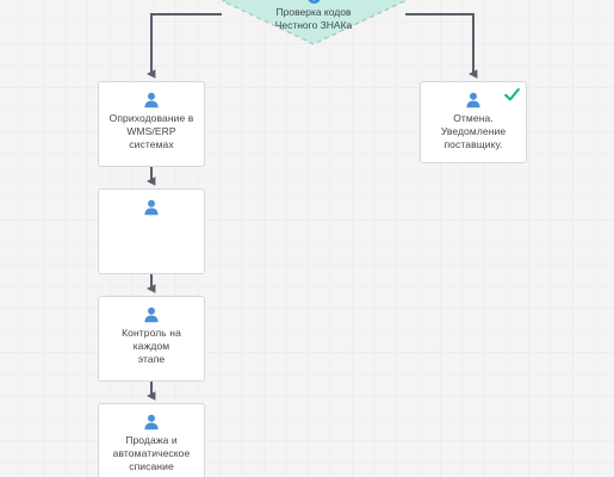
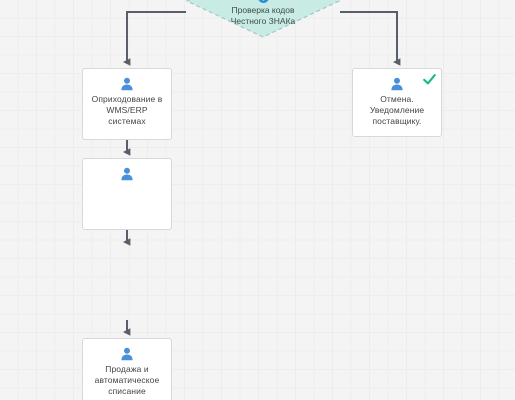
  Проверка кодов
  Честного ЗНАКа
  Оприходование в
  WMS/ERP системах
- Контроль на каждом
- этапе
  Продажа и
  автоматическое
  списание
  Отмена.
  Уведомление
  поставщику.
